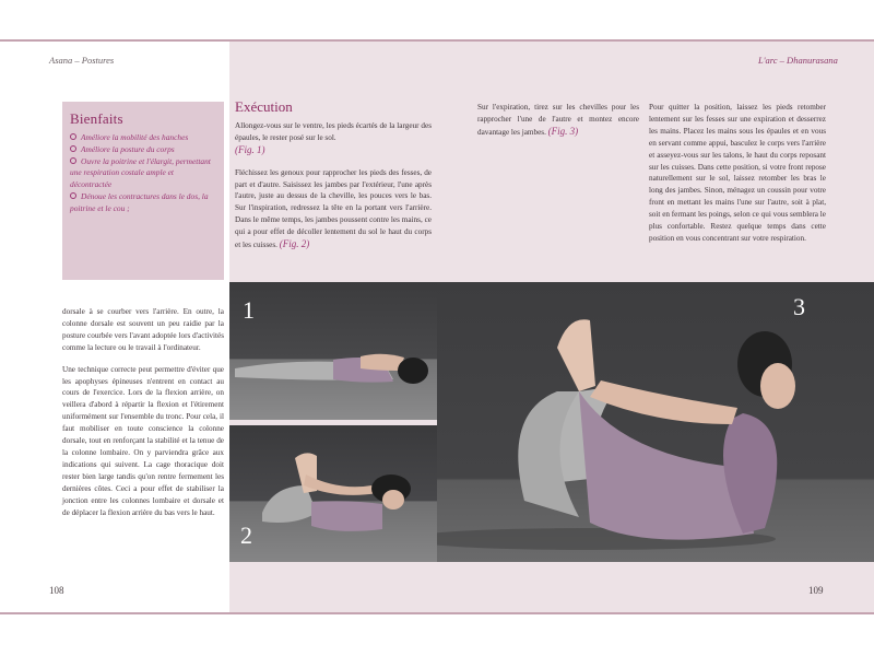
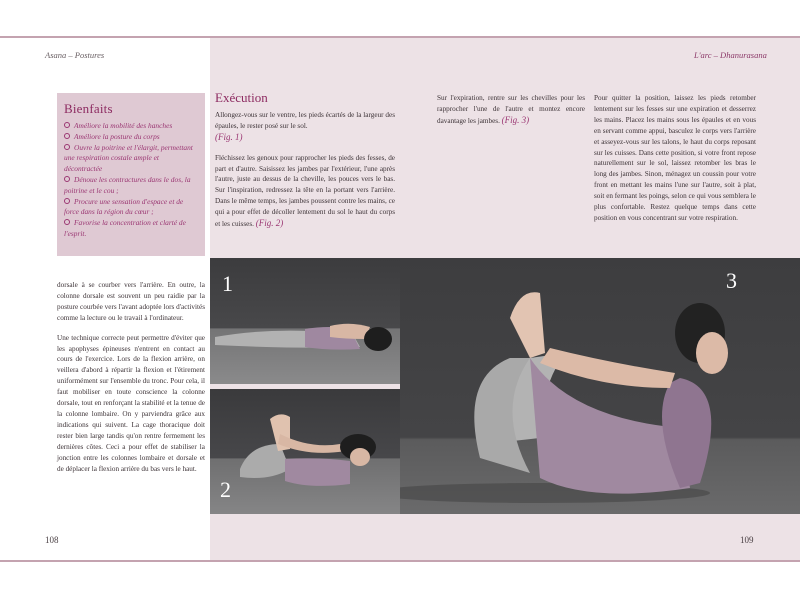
  Asana – Postures
  L'arc – Dhanurasana
  Bienfaits
  Améliore la mobilité des hanches
  Améliore la posture du corps
  Ouvre la poitrine et l'élargit, permettant une respiration costale ample et décontractée
  Dénoue les contractures dans le dos, la poitrine et le cou ;
+ Procure une sensation d'espace et de force dans la région du cœur ;
+ Favorise la concentration et clarté de l'esprit.
  Exécution
  Allongez-vous sur le ventre, les pieds écartés de la largeur des épaules, le rester posé sur le sol.
  (Fig. 1)
  Fléchissez les genoux pour rapprocher les pieds des fesses, de part et d'autre. Saisissez les jambes par l'extérieur, l'une après l'autre, juste au dessus de la cheville, les pouces vers le bas. Sur l'inspiration, redressez la tête en la portant vers l'arrière. Dans le même temps, les jambes poussent contre les mains, ce qui a pour effet de décoller lentement du sol le haut du corps et les cuisses. (Fig. 2)
- Sur l'expiration, tirez sur les chevilles pour les rapprocher l'une de l'autre et montez encore davantage les jambes. (Fig. 3)
+ Sur l'expiration, rentre sur les chevilles pour les rapprocher l'une de l'autre et montez encore davantage les jambes. (Fig. 3)
  Pour quitter la position, laissez les pieds retomber lentement sur les fesses sur une expiration et desserrez les mains. Placez les mains sous les épaules et en vous et asseyez-vous sur les talons, le haut du corps reposant sur les cuisses. Dans cette position, si votre front repose naturellement sur le sol, laissez retomber les bras le long des jambes. Sinon, ménagez un coussin pour votre front en mettant les mains l'une sur l'autre, soit à plat, soit en fermant les poings, selon ce qui vous semblera le plus confortable. Restez quelque temps dans cette position en vous concentrant sur votre respiration.
  dorsale à se courber vers l'arrière. En outre, la colonne dorsale est souvent un peu raidie par la posture courbée vers l'avant adoptée lors d'activités comme la lecture ou le travail à l'ordinateur.
  Une technique correcte peut permettre d'éviter que les apophyses épineuses n'entrent en contact au cours de l'exercice. Lors de la flexion arrière, on veillera d'abord à répartir la flexion et l'étirement uniformément sur l'ensemble du tronc. Pour cela, il faut mobiliser en toute conscience la colonne dorsale, tout en renforçant la stabilité et la tenue de la colonne lombaire. On y parviendra grâce aux indications qui suivent. La cage thoracique doit rester bien large tandis qu'on rentre fermement les dernières côtes. Ceci a pour effet de stabiliser la jonction entre les colonnes lombaire et dorsale et de déplacer la flexion arrière du bas vers le haut.
  1
  2
  3
  108
  109
